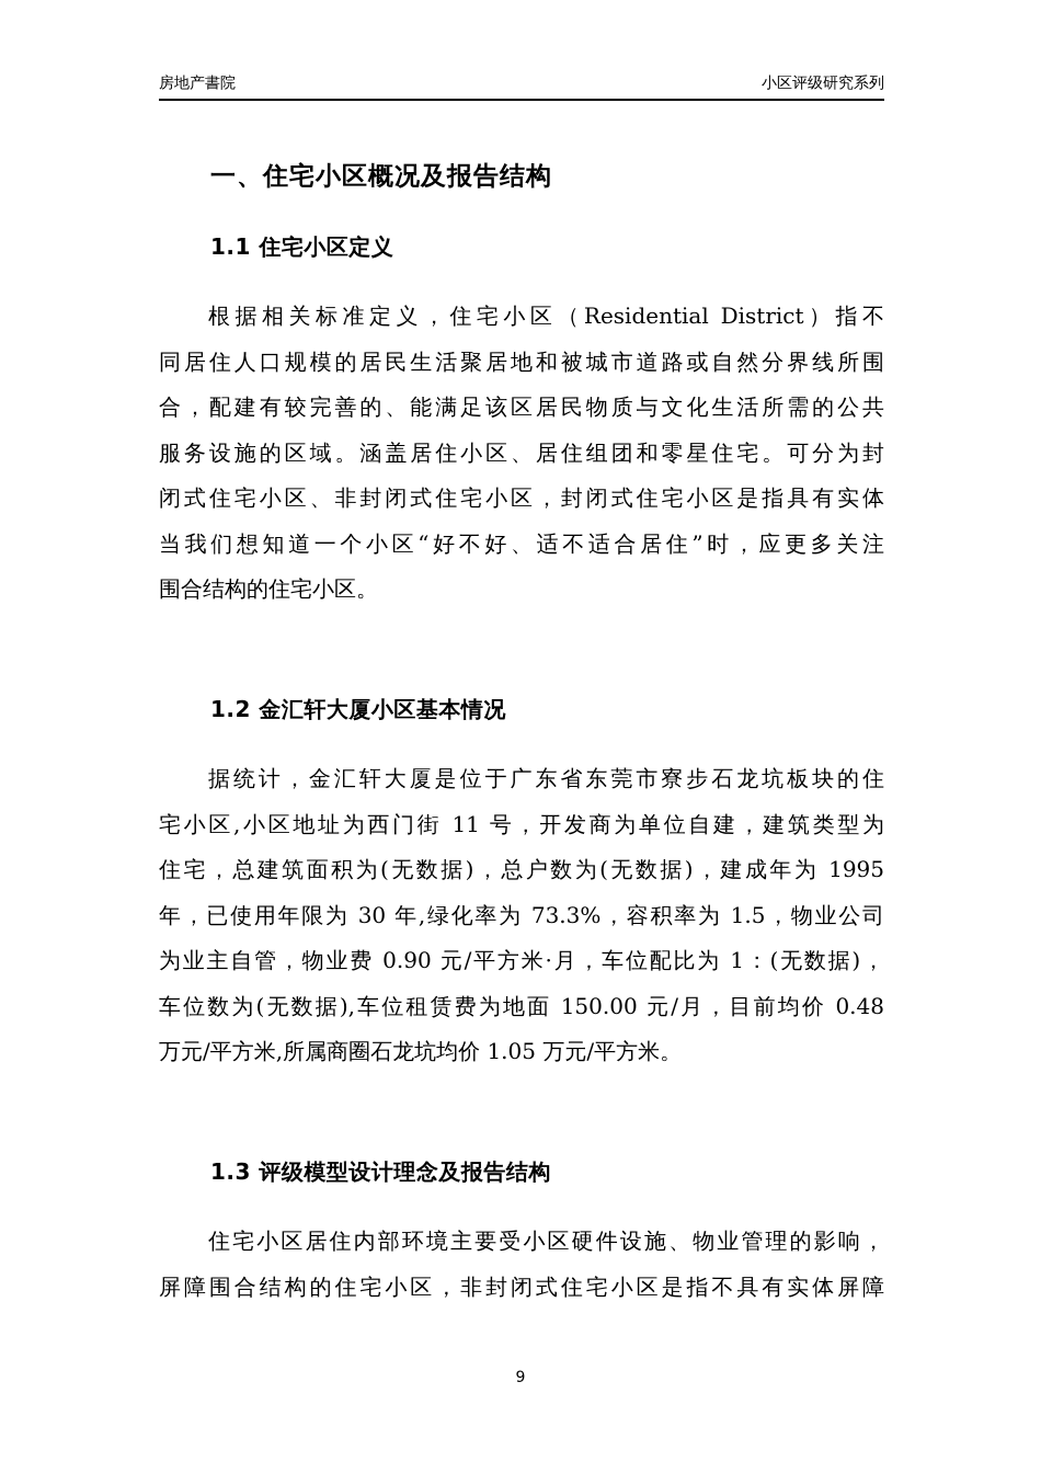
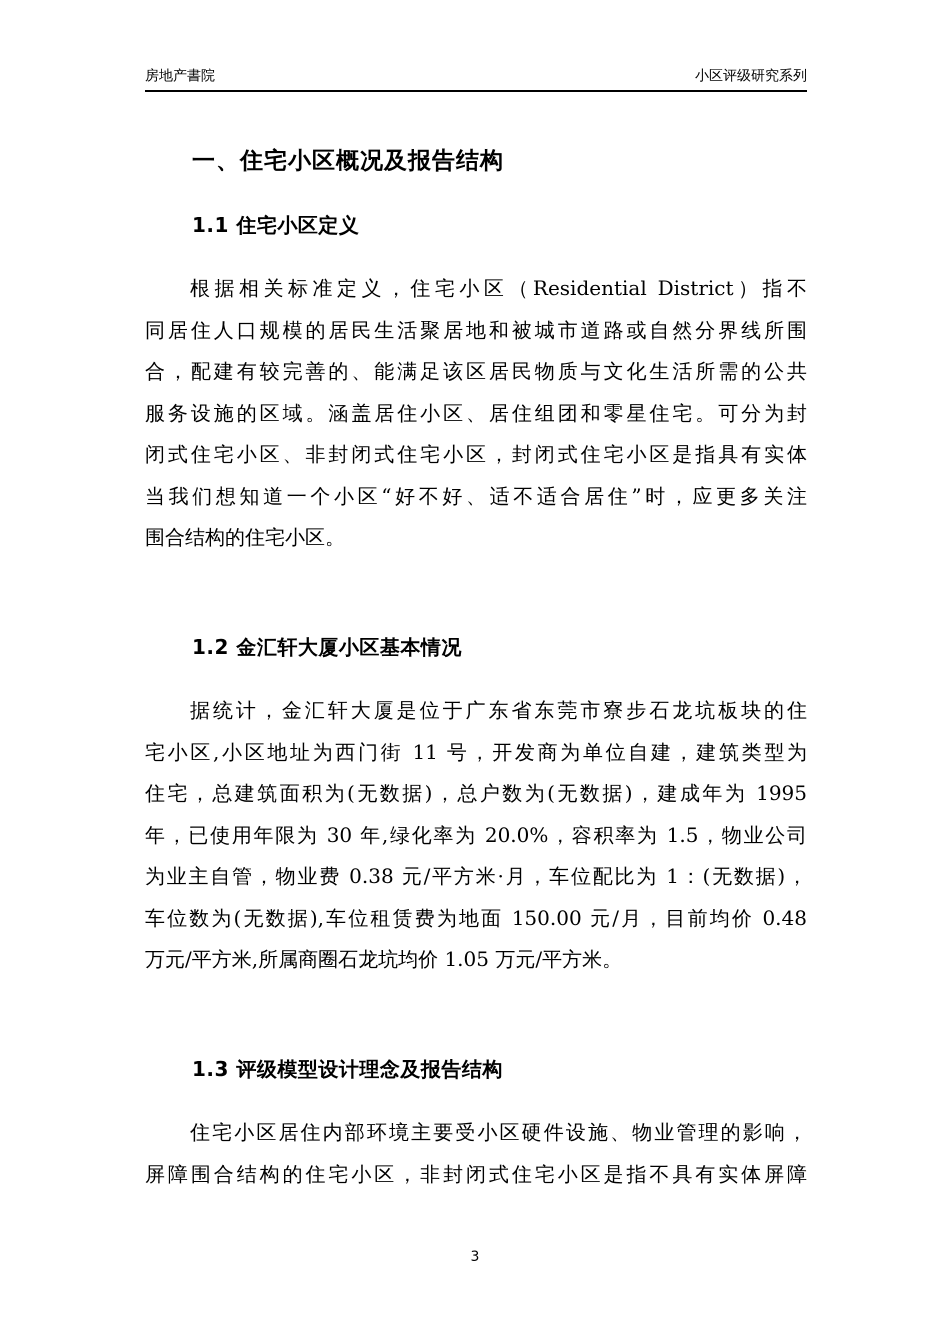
  房地产書院
  小区评级研究系列
  一、住宅小区概况及报告结构
  1.1 住宅小区定义
  根据相关标准定义，住宅小区（Residential District）指不
  同居住人口规模的居民生活聚居地和被城市道路或自然分界线所围
  合，配建有较完善的、能满足该区居民物质与文化生活所需的公共
  服务设施的区域。涵盖居住小区、居住组团和零星住宅。可分为封
  闭式住宅小区、非封闭式住宅小区，封闭式住宅小区是指具有实体
  当我们想知道一个小区“好不好、适不适合居住”时，应更多关注
  围合结构的住宅小区。
  1.2 金汇轩大厦小区基本情况
  据统计，金汇轩大厦是位于广东省东莞市寮步石龙坑板块的住
  宅小区,小区地址为西门街 11 号，开发商为单位自建，建筑类型为
  住宅，总建筑面积为(无数据)，总户数为(无数据)，建成年为 1995
- 年，已使用年限为 30 年,绿化率为 73.3%，容积率为 1.5，物业公司
+ 年，已使用年限为 30 年,绿化率为 20.0%，容积率为 1.5，物业公司
- 为业主自管，物业费 0.90 元/平方米·月，车位配比为 1：(无数据)，
+ 为业主自管，物业费 0.38 元/平方米·月，车位配比为 1：(无数据)，
  车位数为(无数据),车位租赁费为地面 150.00 元/月，目前均价 0.48
  万元/平方米,所属商圈石龙坑均价 1.05 万元/平方米。
  1.3 评级模型设计理念及报告结构
  住宅小区居住内部环境主要受小区硬件设施、物业管理的影响，
  屏障围合结构的住宅小区，非封闭式住宅小区是指不具有实体屏障
- 9
+ 3
